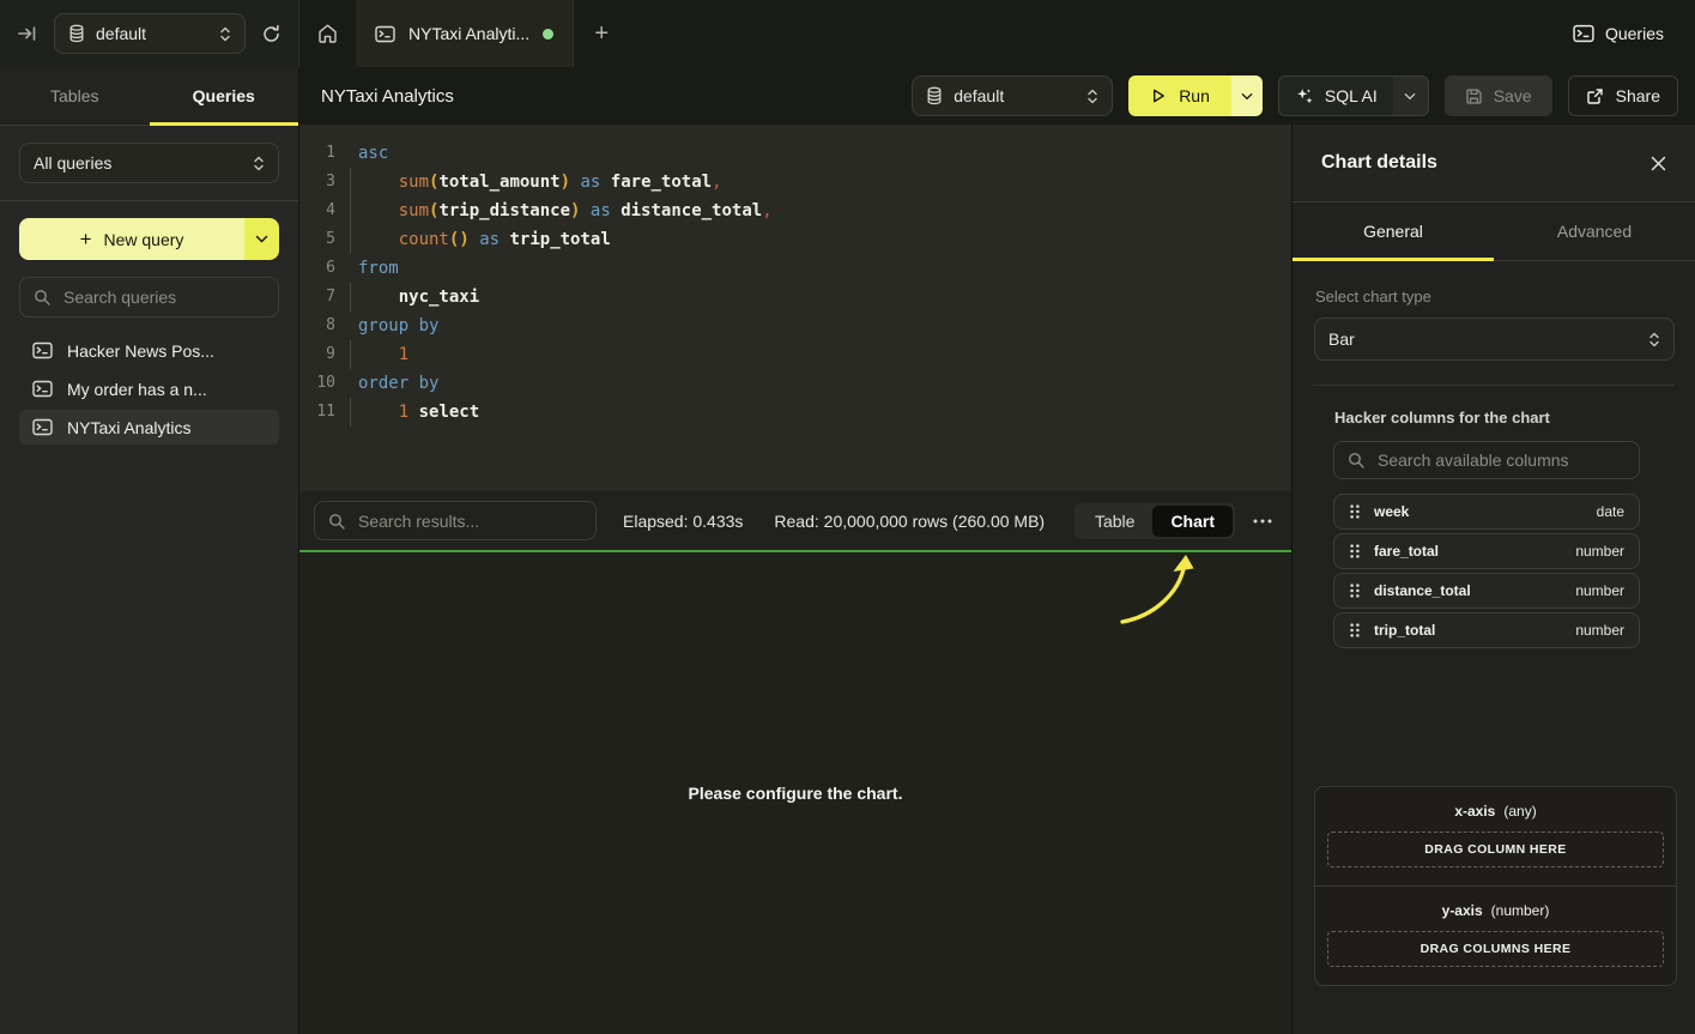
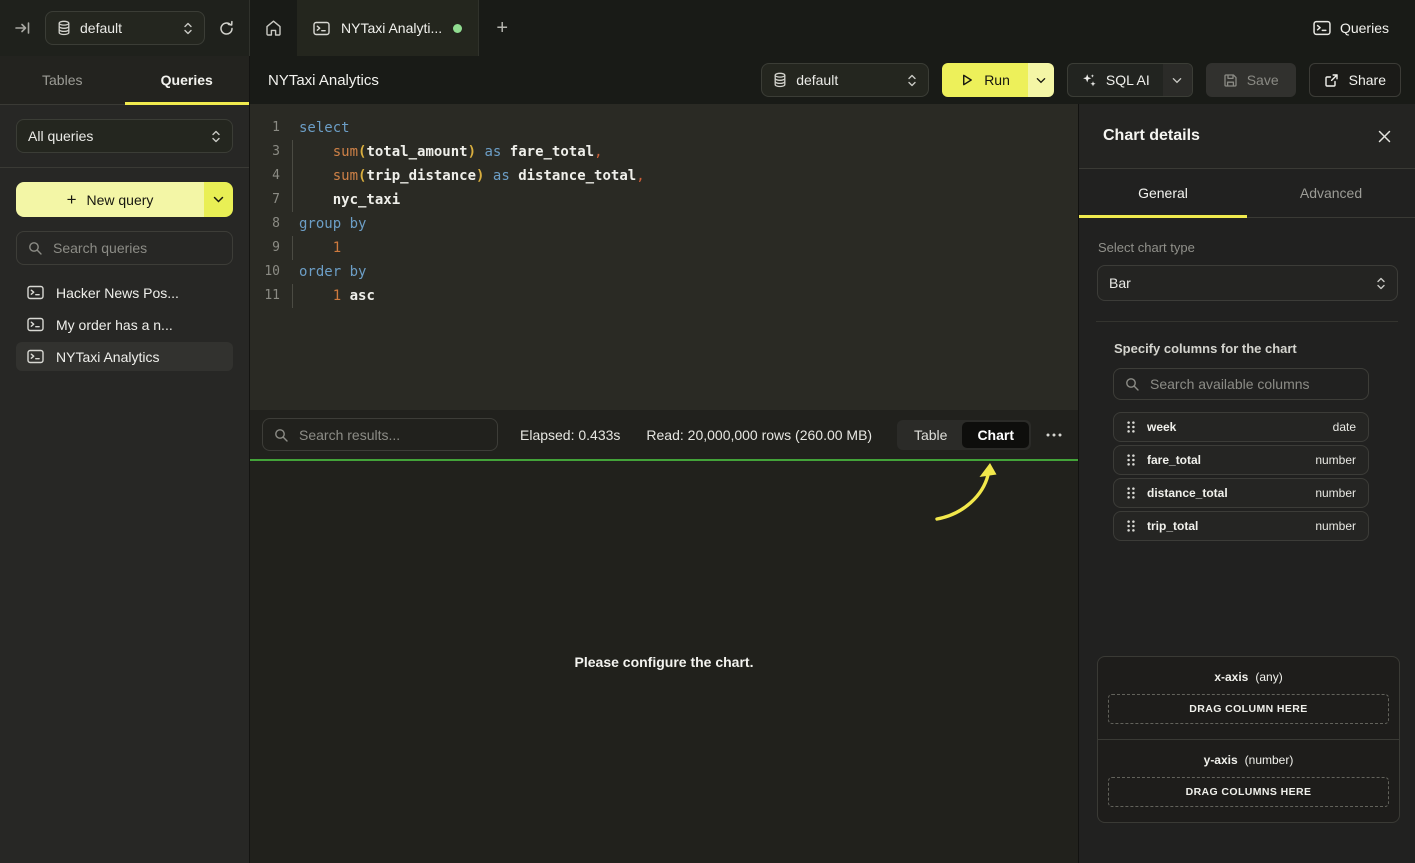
  default
  NYTaxi Analyti...
  +
  Queries
  Tables
  Queries
  All queries
  +
  New query
  Search queries
  Hacker News Pos...
  My order has a n...
  NYTaxi Analytics
  NYTaxi Analytics
  default
  Run
  SQL AI
  Save
  Share
  1
- asc
+ select
  3
  sum(total_amount) as fare_total,
  4
  sum(trip_distance) as distance_total,
- 5
- count() as trip_total
- 6
- from
  7
  nyc_taxi
  8
  group by
  9
  1
  10
  order by
  11
- 1 select
+ 1 asc
  Search results...
  Elapsed: 0.433s
  Read: 20,000,000 rows (260.00 MB)
  Table
  Chart
  Please configure the chart.
  Chart details
  General
  Advanced
  Select chart type
  Bar
- Hacker columns for the chart
+ Specify columns for the chart
  Search available columns
  week
  date
  fare_total
  number
  distance_total
  number
  trip_total
  number
  x-axis (any)
  DRAG COLUMN HERE
  y-axis (number)
  DRAG COLUMNS HERE
